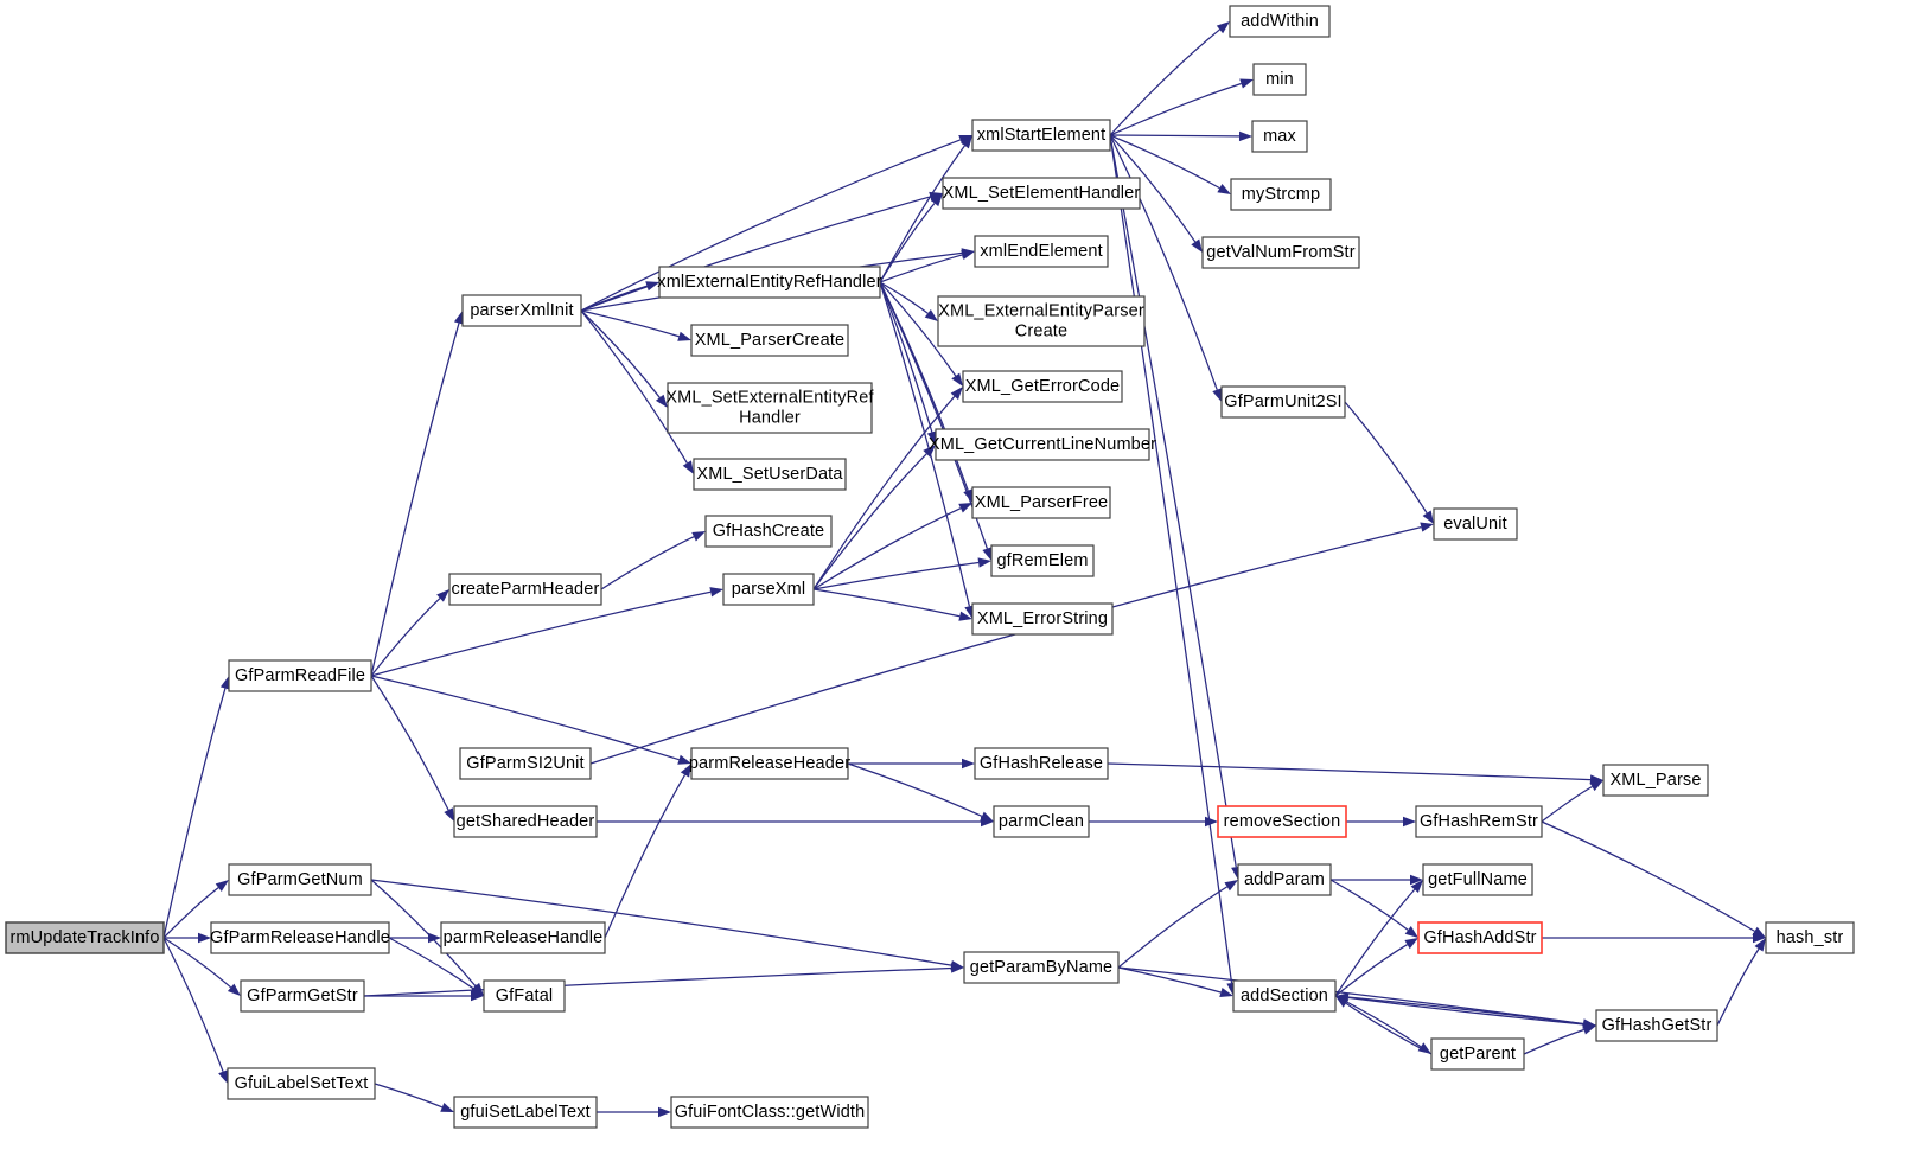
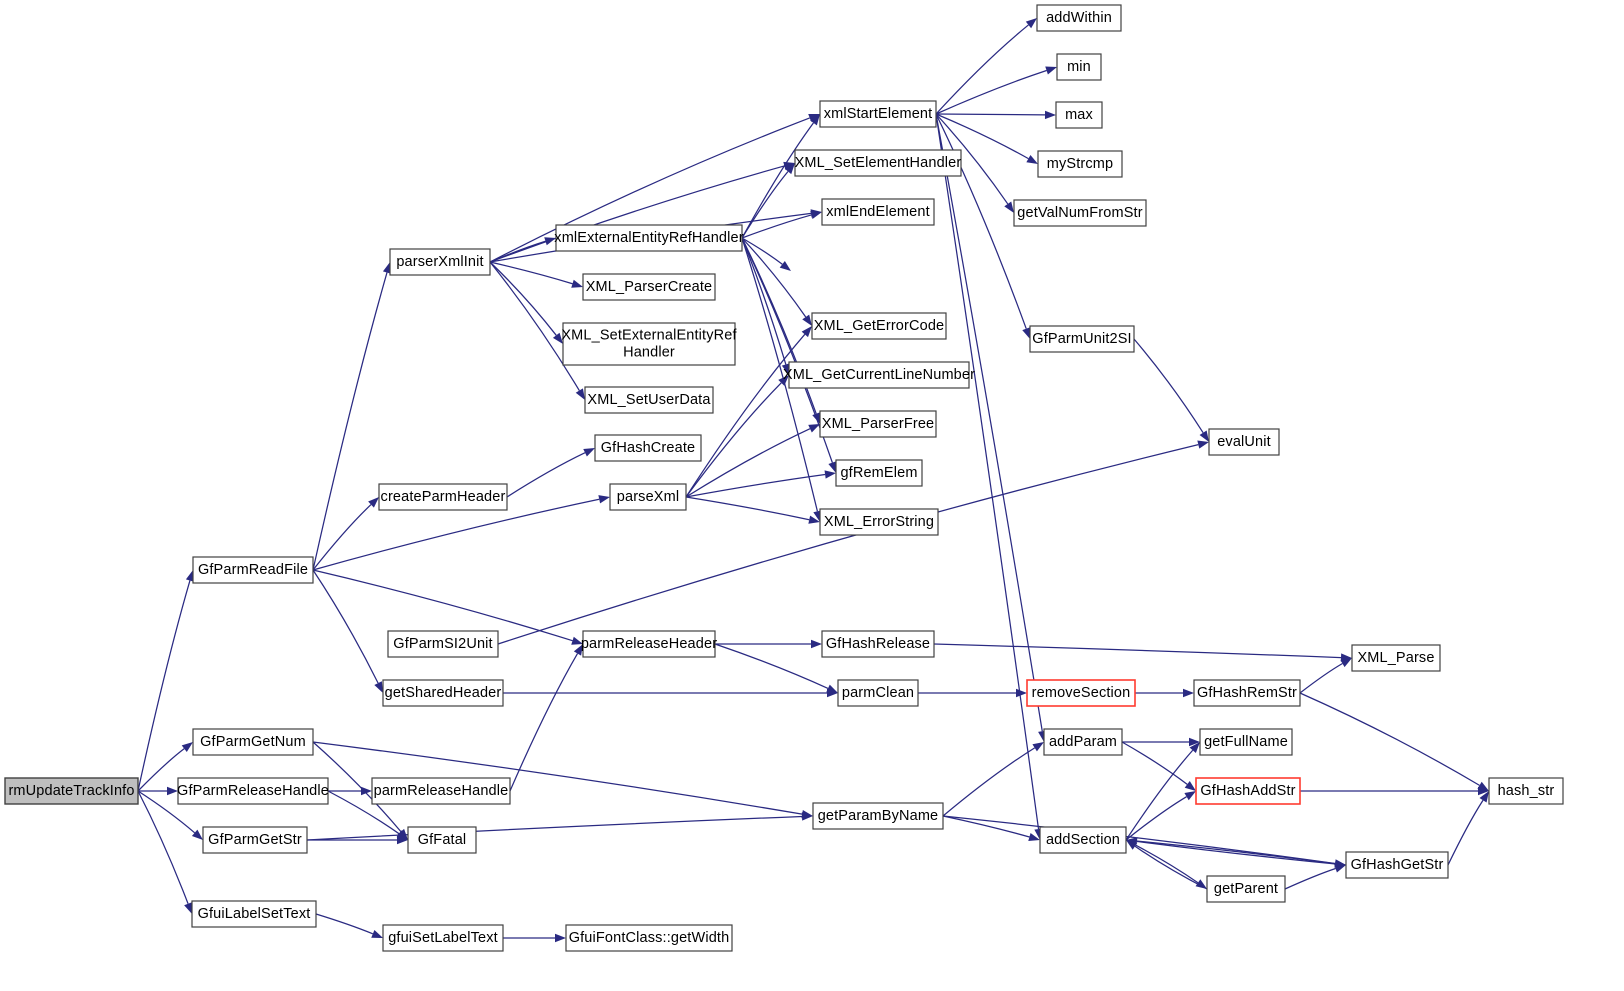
  rmUpdateTrackInfo
  GfParmGetNum
  GfParmReleaseHandle
  GfParmGetStr
  GfuiLabelSetText
  GfParmReadFile
  parserXmlInit
  createParmHeader
  GfParmSI2Unit
  getSharedHeader
  parmReleaseHandle
  GfFatal
  gfuiSetLabelText
  xmlExternalEntityRefHandler
  XML_ParserCreate
  XML_SetExternalEntityRef
  Handler
  XML_SetUserData
  GfHashCreate
  parseXml
  parmReleaseHeader
  getParamByName
  GfuiFontClass::getWidth
  xmlStartElement
  XML_SetElementHandler
  xmlEndElement
- XML_ExternalEntityParser
- Create
  XML_GetErrorCode
  XML_GetCurrentLineNumber
  XML_ParserFree
  gfRemElem
  XML_ErrorString
  GfHashRelease
  parmClean
  addSection
  addWithin
  min
  max
  myStrcmp
  getValNumFromStr
  GfParmUnit2SI
  evalUnit
  removeSection
  addParam
  getFullName
  GfHashRemStr
  GfHashAddStr
  getParent
  GfHashGetStr
  XML_Parse
  hash_str
